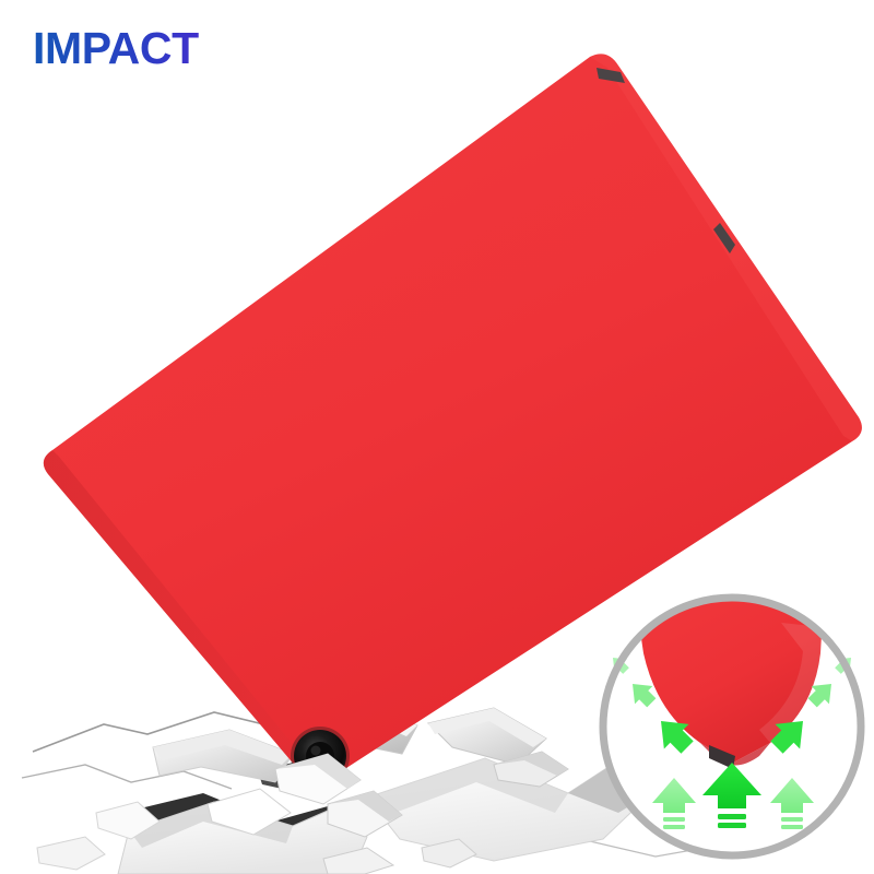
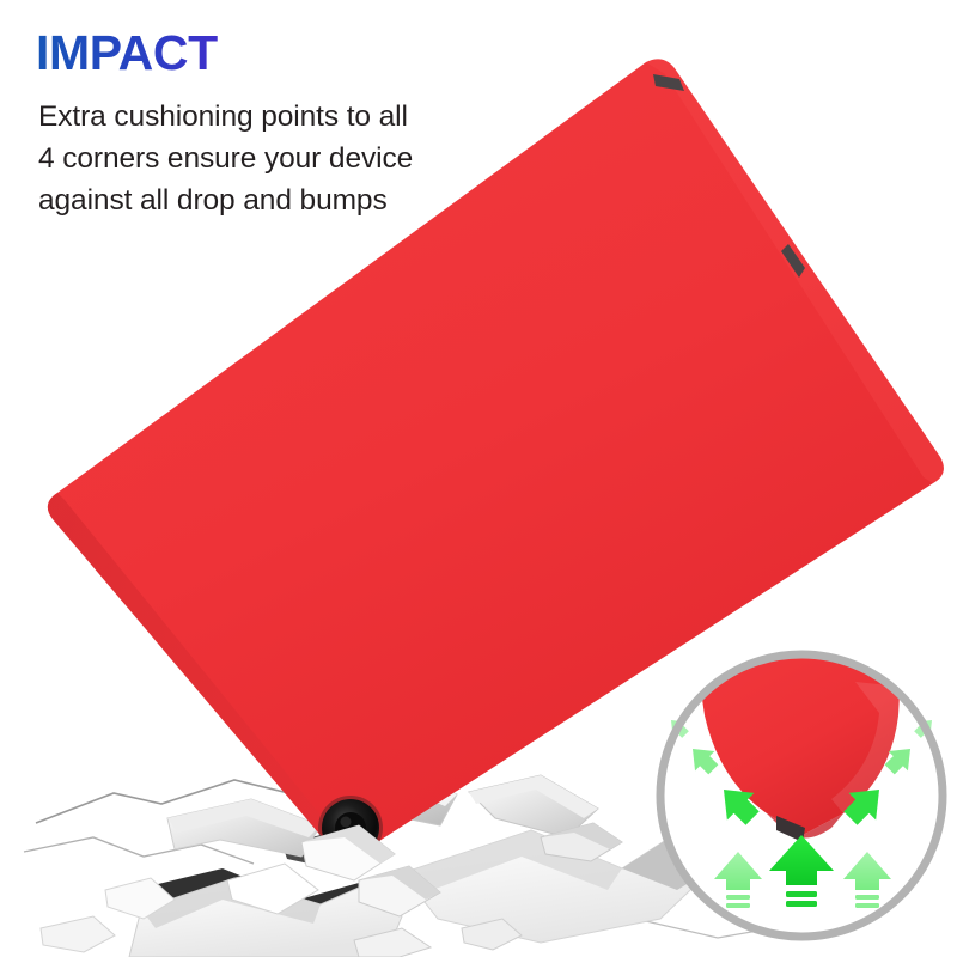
  IMPACT
+ Extra cushioning points to all 4 corners ensure your device against all drop and bumps
